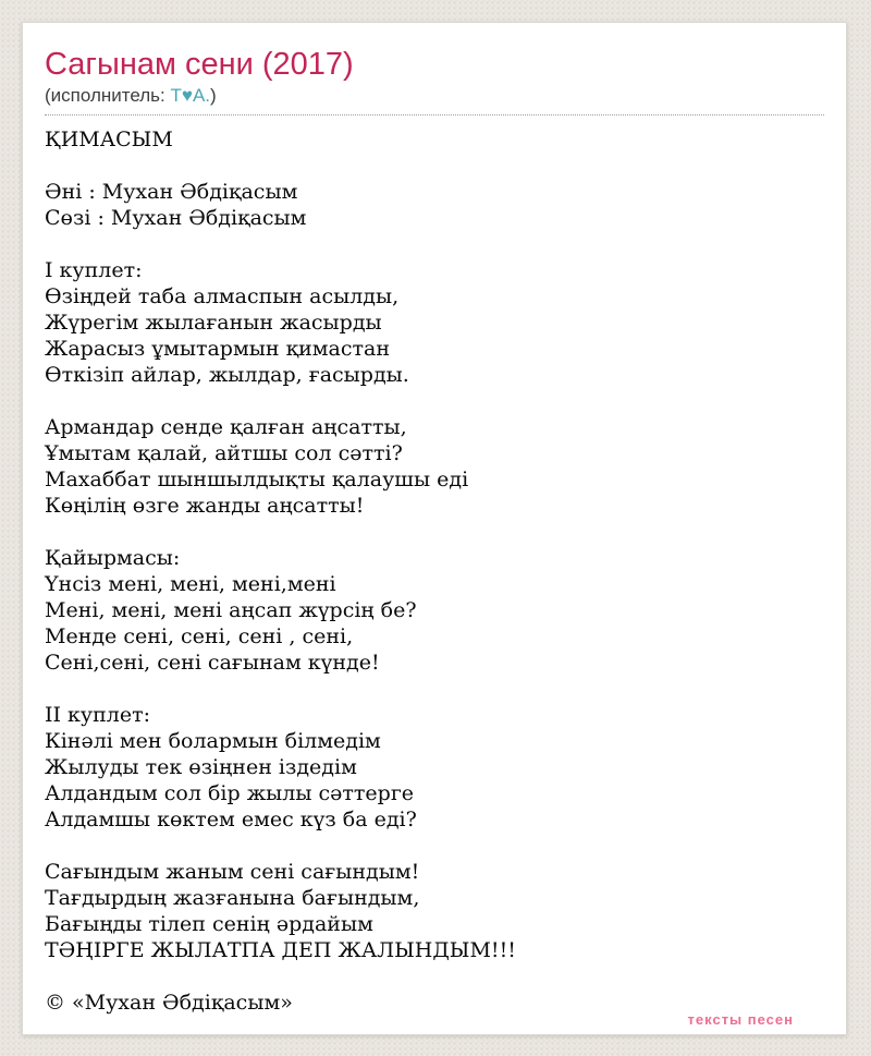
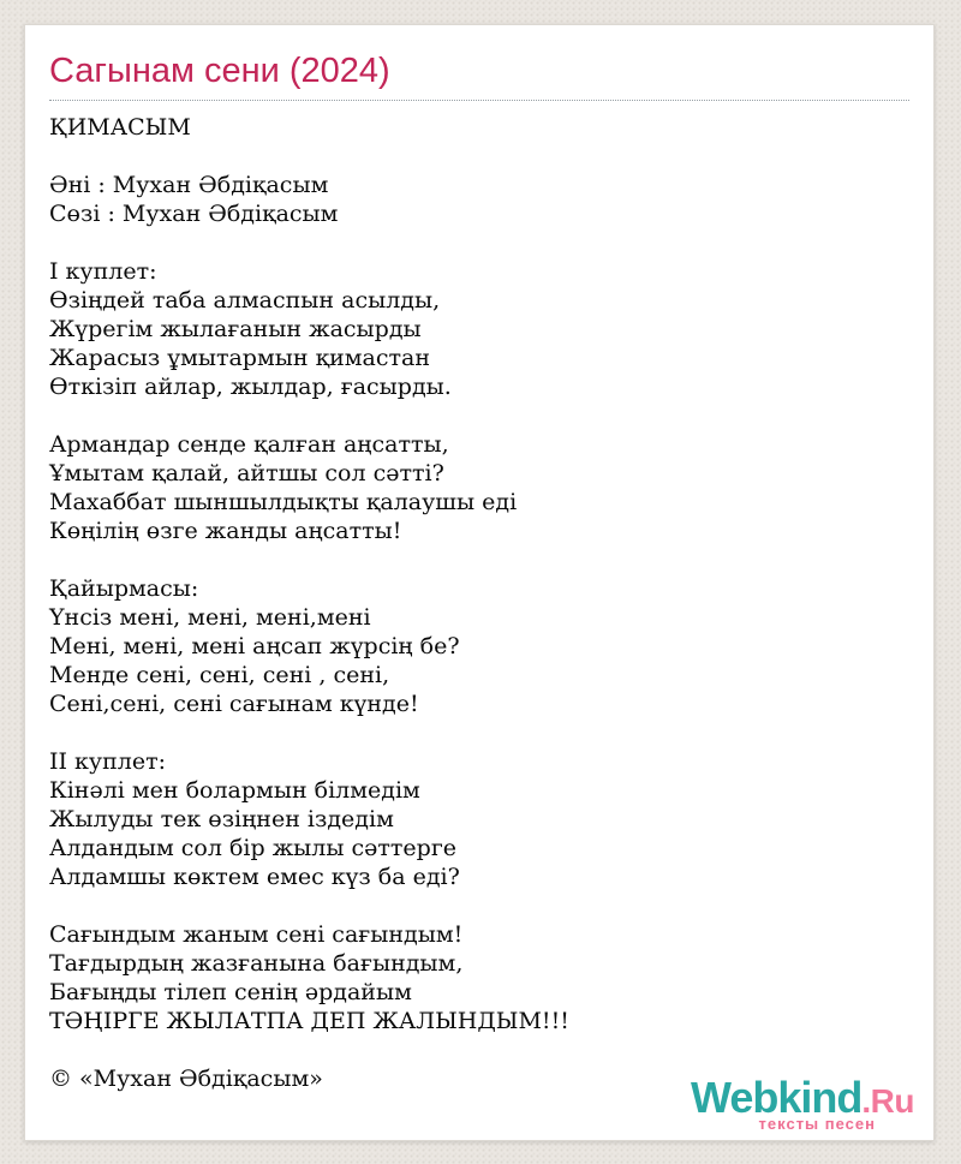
- Сагынам сени (2017)
+ Сагынам сени (2024)
- (исполнитель: Т♥А.)
  ҚИМАСЫМ
  Әні : Мухан Әбдіқасым
  Сөзі : Мухан Әбдіқасым
  І куплет:
  Өзіңдей таба алмаспын асылды,
  Жүрегім жылағанын жасырды
  Жарасыз ұмытармын қимастан
  Өткізіп айлар, жылдар, ғасырды.
  Армандар сенде қалған аңсатты,
  Ұмытам қалай, айтшы сол сәтті?
  Махаббат шыншылдықты қалаушы еді
  Көңілің өзге жанды аңсатты!
  Қайырмасы:
  Үнсіз мені, мені, мені,мені
  Мені, мені, мені аңсап жүрсің бе?
  Менде сені, сені, сені , сені,
  Сені,сені, сені сағынам күнде!
  ІІ куплет:
  Кінәлі мен болармын білмедім
  Жылуды тек өзіңнен іздедім
  Алдандым сол бір жылы сәттерге
  Алдамшы көктем емес күз ба еді?
  Сағындым жаным сені сағындым!
  Тағдырдың жазғанына бағындым,
  Бағыңды тілеп сенің әрдайым
  ТӘҢІРГЕ ЖЫЛАТПА ДЕП ЖАЛЫНДЫМ!!!
  © «Мухан Әбдіқасым»
+ Webkind.Ru
  тексты песен
